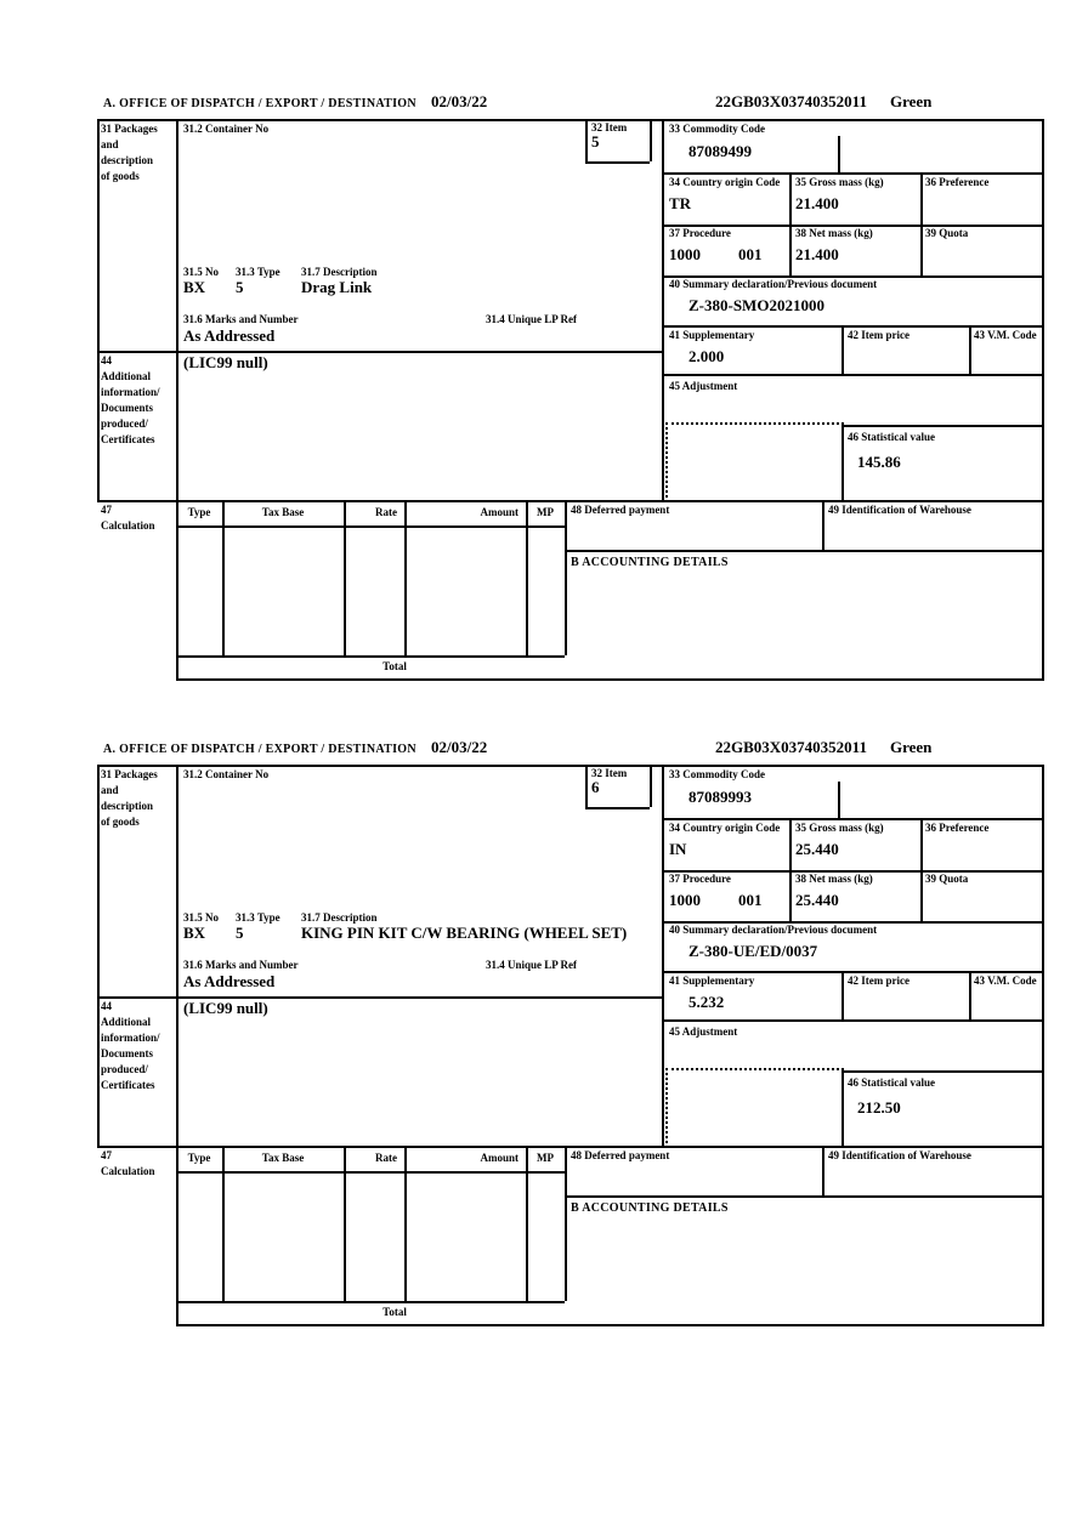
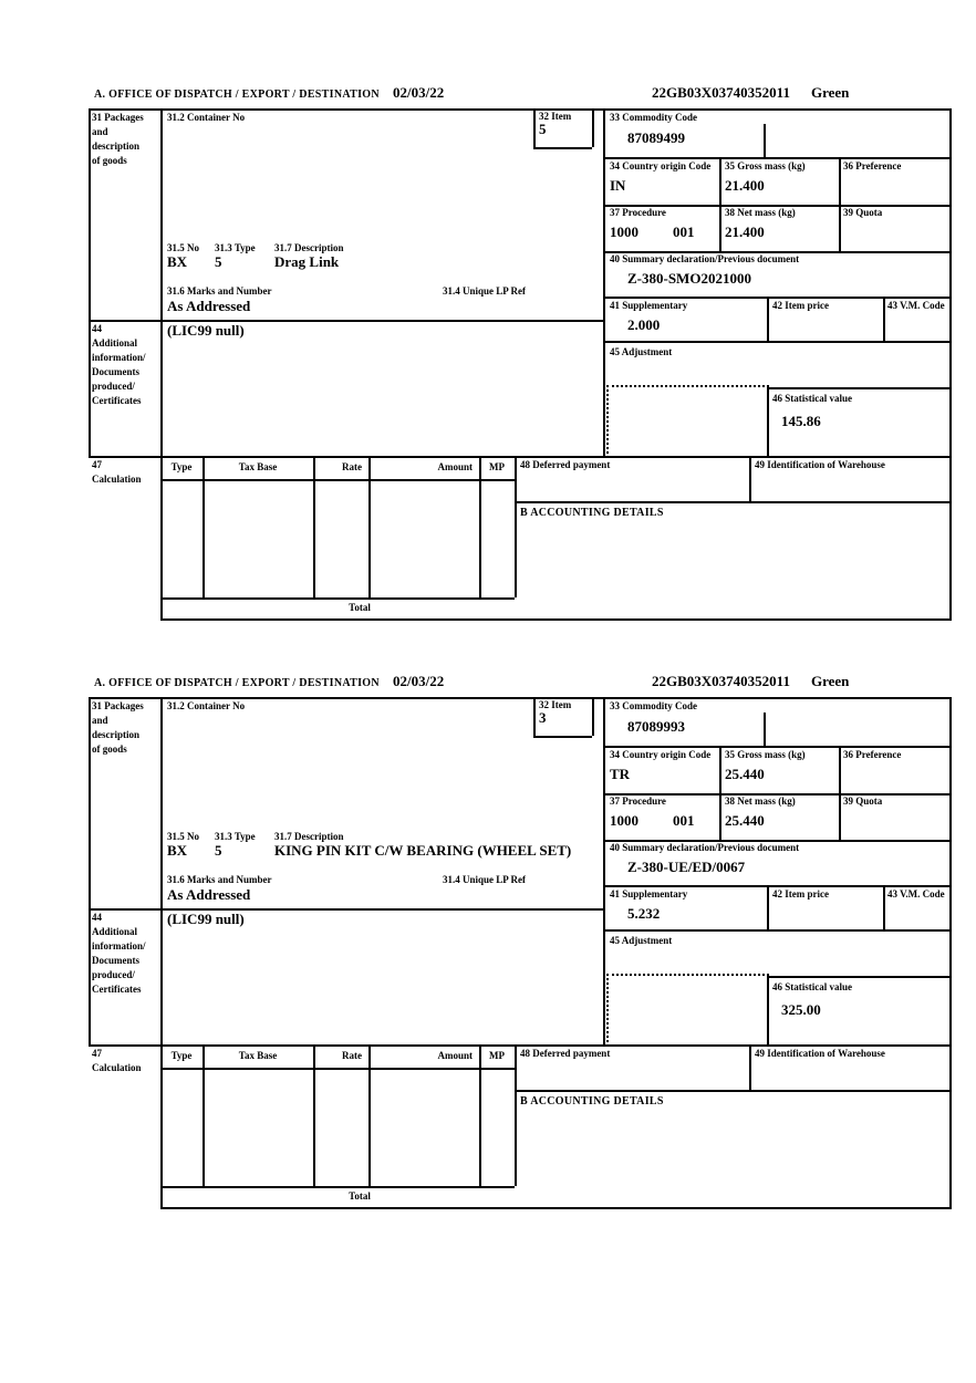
  A. OFFICE OF DISPATCH / EXPORT / DESTINATION
  02/03/22
  22GB03X03740352011
  Green
  31 Packages
  and
  description
  of goods
  44
  Additional
  information/
  Documents
  produced/
  Certificates
  31.2 Container No
  32 Item
  5
  31.5 No
  31.3 Type
  31.7 Description
  BX
  5
  Drag Link
  31.6 Marks and Number
  31.4 Unique LP Ref
  As Addressed
  (LIC99 null)
  33 Commodity Code
  87089499
  34 Country origin Code
- TR
+ IN
  35 Gross mass (kg)
  21.400
  36 Preference
  37 Procedure
  1000
  001
  38 Net mass (kg)
  21.400
  39 Quota
  40 Summary declaration/Previous document
  Z-380-SMO2021000
  41 Supplementary
  2.000
  42 Item price
  43 V.M. Code
  45 Adjustment
  46 Statistical value
  145.86
  47
  Calculation
  Type
  Tax Base
  Rate
  Amount
  MP
  48 Deferred payment
  49 Identification of Warehouse
  B ACCOUNTING DETAILS
  Total
  A. OFFICE OF DISPATCH / EXPORT / DESTINATION
  02/03/22
  22GB03X03740352011
  Green
  31 Packages
  and
  description
  of goods
  44
  Additional
  information/
  Documents
  produced/
  Certificates
  31.2 Container No
  32 Item
- 6
+ 3
  31.5 No
  31.3 Type
  31.7 Description
  BX
  5
  KING PIN KIT C/W BEARING (WHEEL SET)
  31.6 Marks and Number
  31.4 Unique LP Ref
  As Addressed
  (LIC99 null)
  33 Commodity Code
  87089993
  34 Country origin Code
- IN
+ TR
  35 Gross mass (kg)
  25.440
  36 Preference
  37 Procedure
  1000
  001
  38 Net mass (kg)
  25.440
  39 Quota
  40 Summary declaration/Previous document
- Z-380-UE/ED/0037
+ Z-380-UE/ED/0067
  41 Supplementary
  5.232
  42 Item price
  43 V.M. Code
  45 Adjustment
  46 Statistical value
- 212.50
+ 325.00
  47
  Calculation
  Type
  Tax Base
  Rate
  Amount
  MP
  48 Deferred payment
  49 Identification of Warehouse
  B ACCOUNTING DETAILS
  Total
